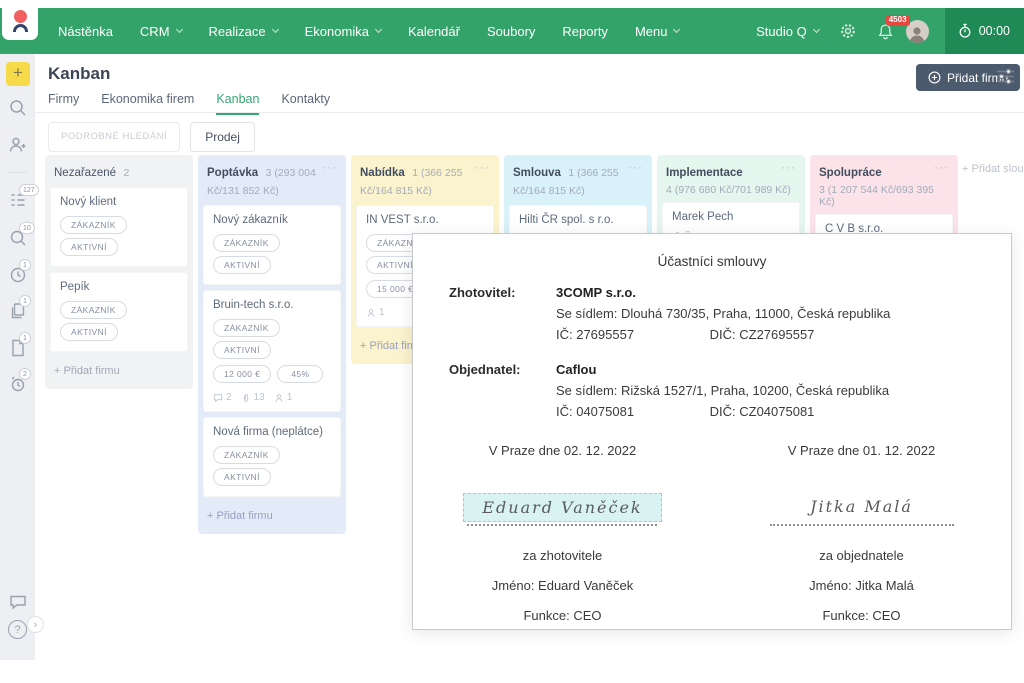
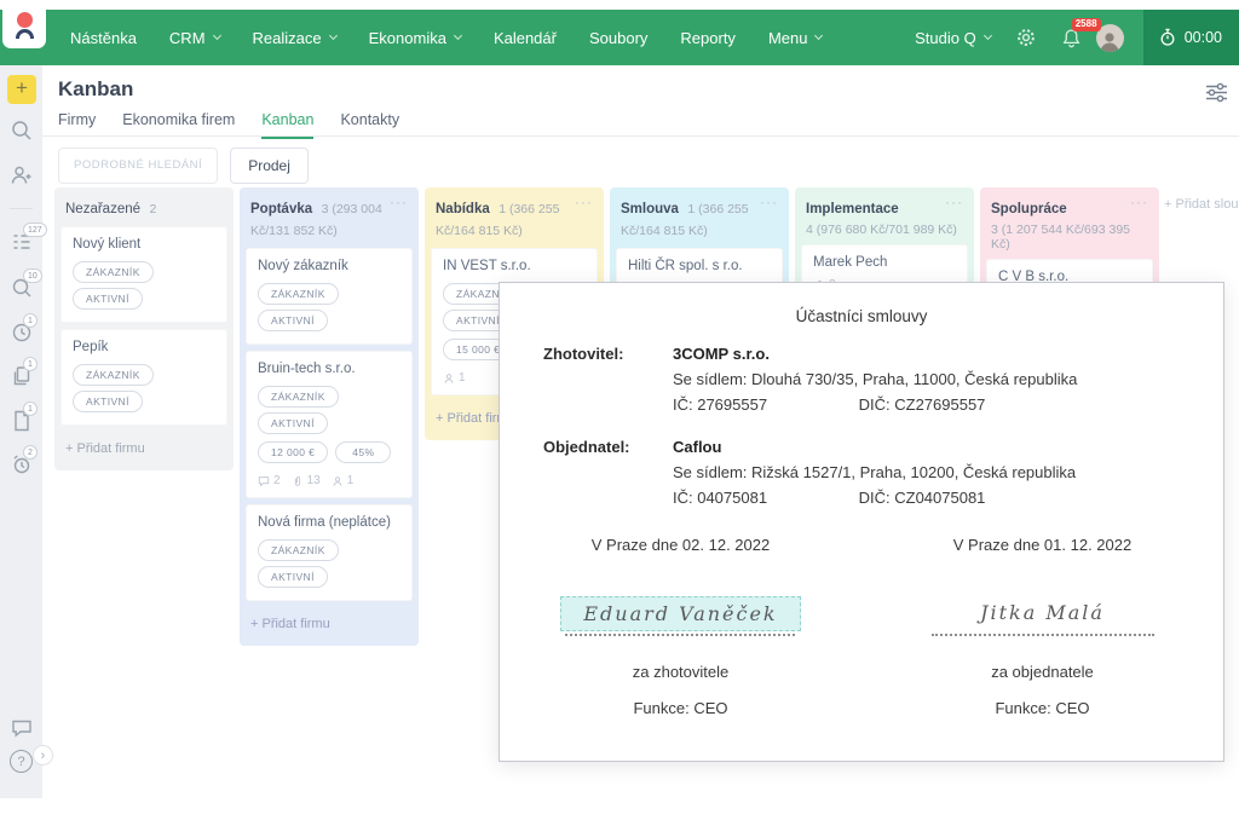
  Nástěnka
  CRM
  Realizace
  Ekonomika
  Kalendář
  Soubory
  Reporty
  Menu
  Studio Q
- 4503
+ 2588
  00:00
  Kanban
  Firmy
  Ekonomika firem
  Kanban
  Kontakty
  PODROBNÉ HLEDÁNÍ
  Prodej
- Přidat firmu
  Nezařazené 2
  Nový klient
  ZÁKAZNÍK
  AKTIVNÍ
  Pepík
  ZÁKAZNÍK
  AKTIVNÍ
  + Přidat firmu
  Poptávka 3 (293 004 Kč/131 852 Kč)
  Nový zákazník
  ZÁKAZNÍK
  AKTIVNÍ
  Bruin-tech s.r.o.
  ZÁKAZNÍK
  AKTIVNÍ
  12 000 €
  45%
  2
  13
  1
  Nová firma (neplátce)
  ZÁKAZNÍK
  AKTIVNÍ
  + Přidat firmu
  Nabídka 1 (366 255 Kč/164 815 Kč)
  IN VEST s.r.o.
  ZÁKAZN
  AKTIVN
  15 000 €
  1
  + Přidat fir
  Smlouva 1 (366 255 Kč/164 815 Kč)
  Hilti ČR spol. s r.o.
  Implementace
  4 (976 680 Kč/701 989 Kč)
  Marek Pech
  Spolupráce
  3 (1 207 544 Kč/693 395 Kč)
  C V B s.r.o.
  + Přidat slou
  Účastníci smlouvy
  Zhotovitel:
  3COMP s.r.o.
  Se sídlem: Dlouhá 730/35, Praha, 11000, Česká republika
  IČ: 27695557 DIČ: CZ27695557
  Objednatel:
  Caflou
  Se sídlem: Rižská 1527/1, Praha, 10200, Česká republika
  IČ: 04075081 DIČ: CZ04075081
  V Praze dne 02. 12. 2022
  V Praze dne 01. 12. 2022
  Eduard Vaněček
  Jitka Malá
  za zhotovitele
  za objednatele
- Jméno: Eduard Vaněček
- Jméno: Jitka Malá
  Funkce: CEO
  Funkce: CEO
